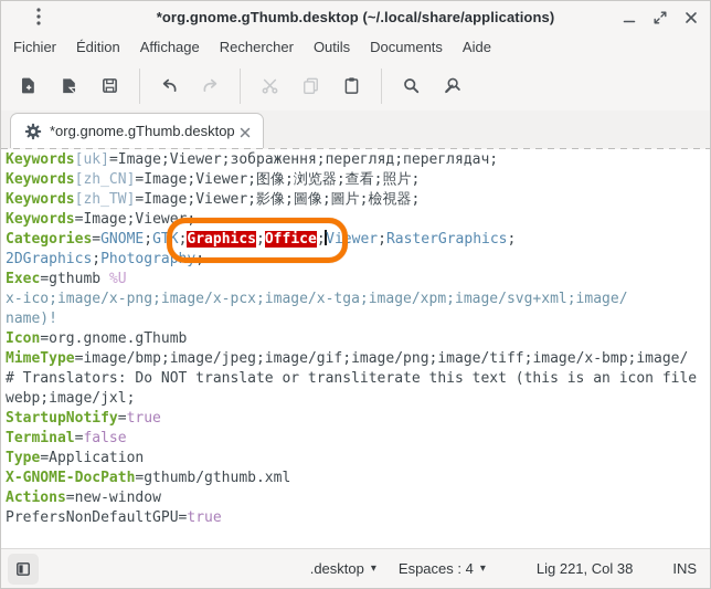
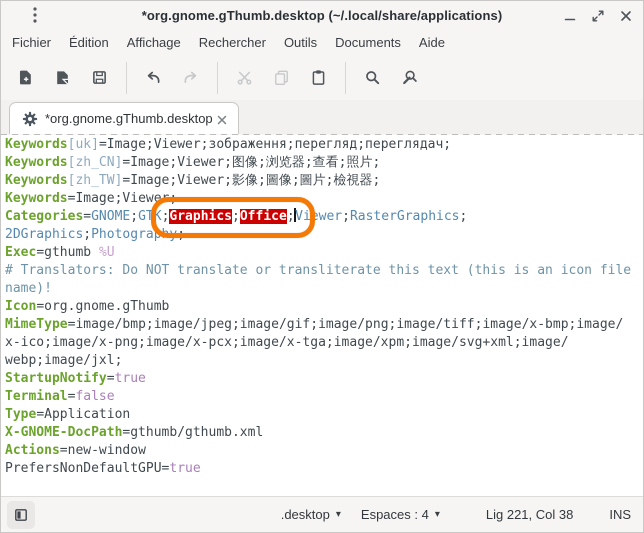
  *org.gnome.gThumb.desktop (~/.local/share/applications)
  Fichier
  Édition
  Affichage
  Rechercher
  Outils
  Documents
  Aide
  *org.gnome.gThumb.desktop
  Keywords[uk]=Image;Viewer;зображення;перегляд;переглядач;
  Keywords[zh_CN]=Image;Viewer;图像;浏览器;查看;照片;
  Keywords[zh_TW]=Image;Viewer;影像;圖像;圖片;檢視器;
  Keywords=Image;Viewer;
  Categories=GNOME;GTK;Graphics;Office;Viewer;RasterGraphics;
  2DGraphics;Photography;
  Exec=gthumb %U
- x-ico;image/x-png;image/x-pcx;image/x-tga;image/xpm;image/svg+xml;image/
+ # Translators: Do NOT translate or transliterate this text (this is an icon file
  name)!
  Icon=org.gnome.gThumb
  MimeType=image/bmp;image/jpeg;image/gif;image/png;image/tiff;image/x-bmp;image/
- # Translators: Do NOT translate or transliterate this text (this is an icon file
+ x-ico;image/x-png;image/x-pcx;image/x-tga;image/xpm;image/svg+xml;image/
  webp;image/jxl;
  StartupNotify=true
  Terminal=false
  Type=Application
  X-GNOME-DocPath=gthumb/gthumb.xml
  Actions=new-window
  PrefersNonDefaultGPU=true
  .desktop
  ▾
  Espaces : 4
  ▾
  Lig 221, Col 38
  INS
